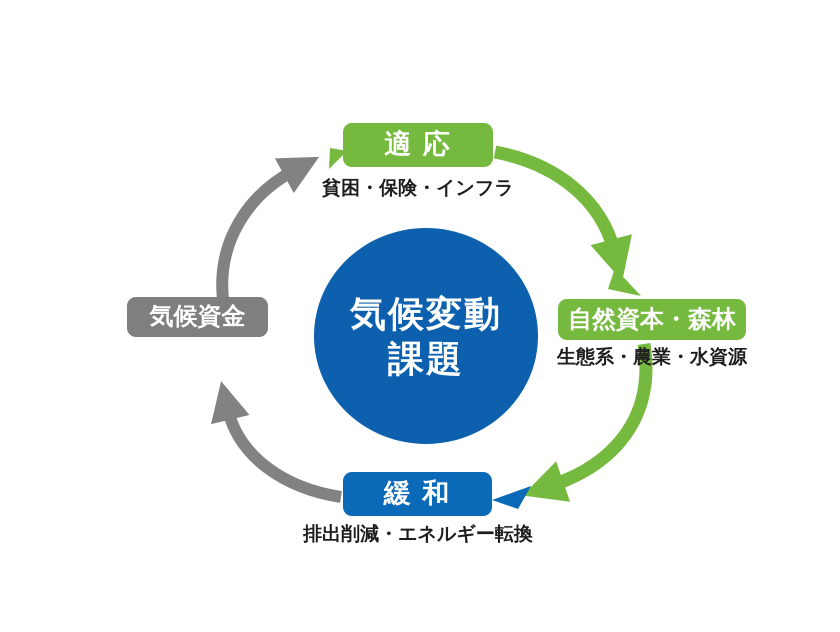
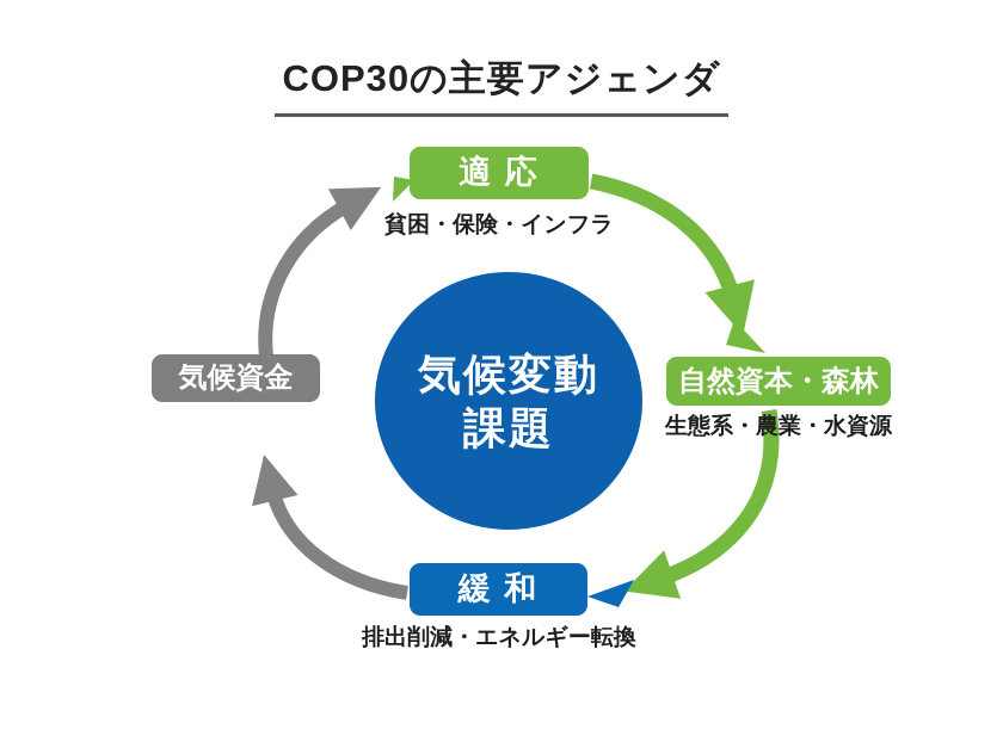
+ COP30の主要アジェンダ
  気候変動
  課題
  適 応
  貧困・保険・インフラ
  自然資本・森林
  生態系・農業・水資源
  緩 和
  排出削減・エネルギー転換
  気候資金
